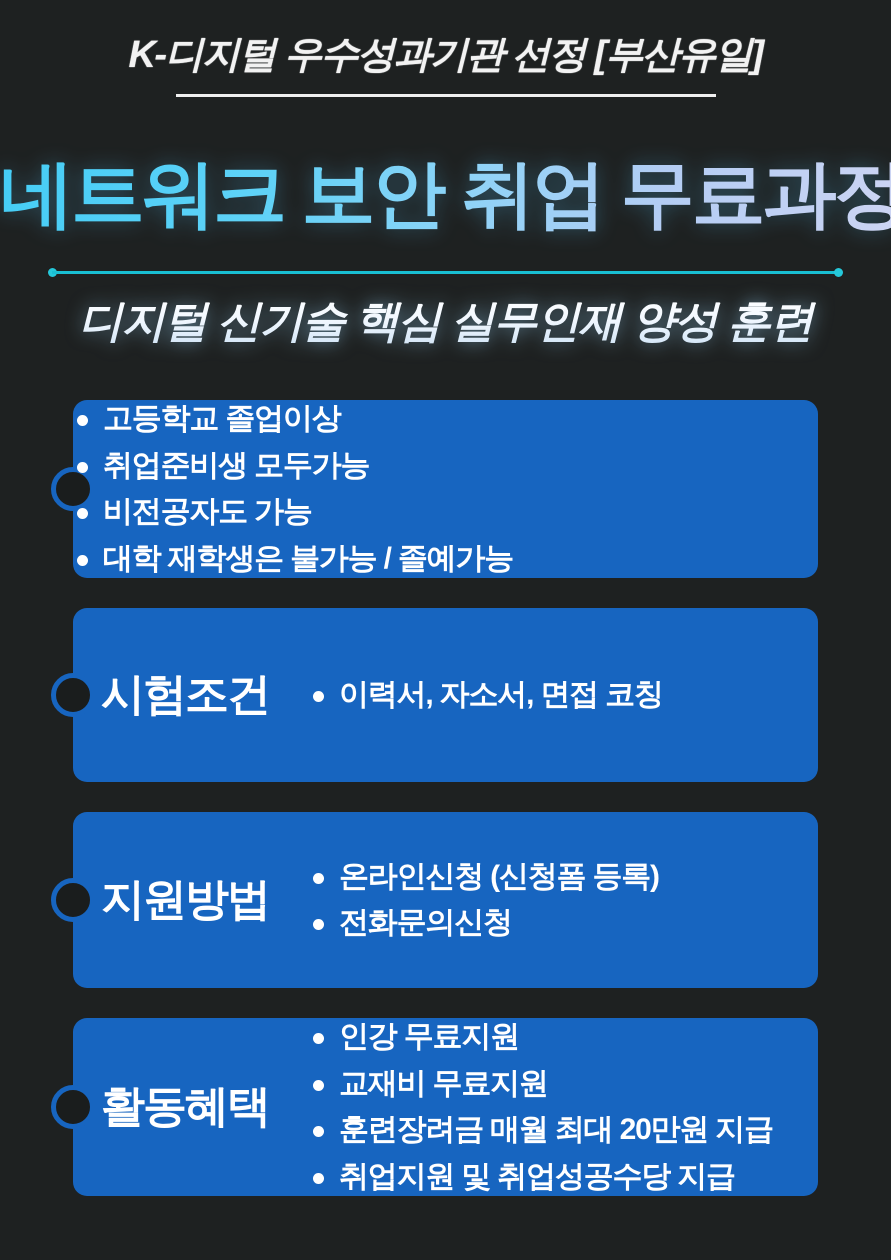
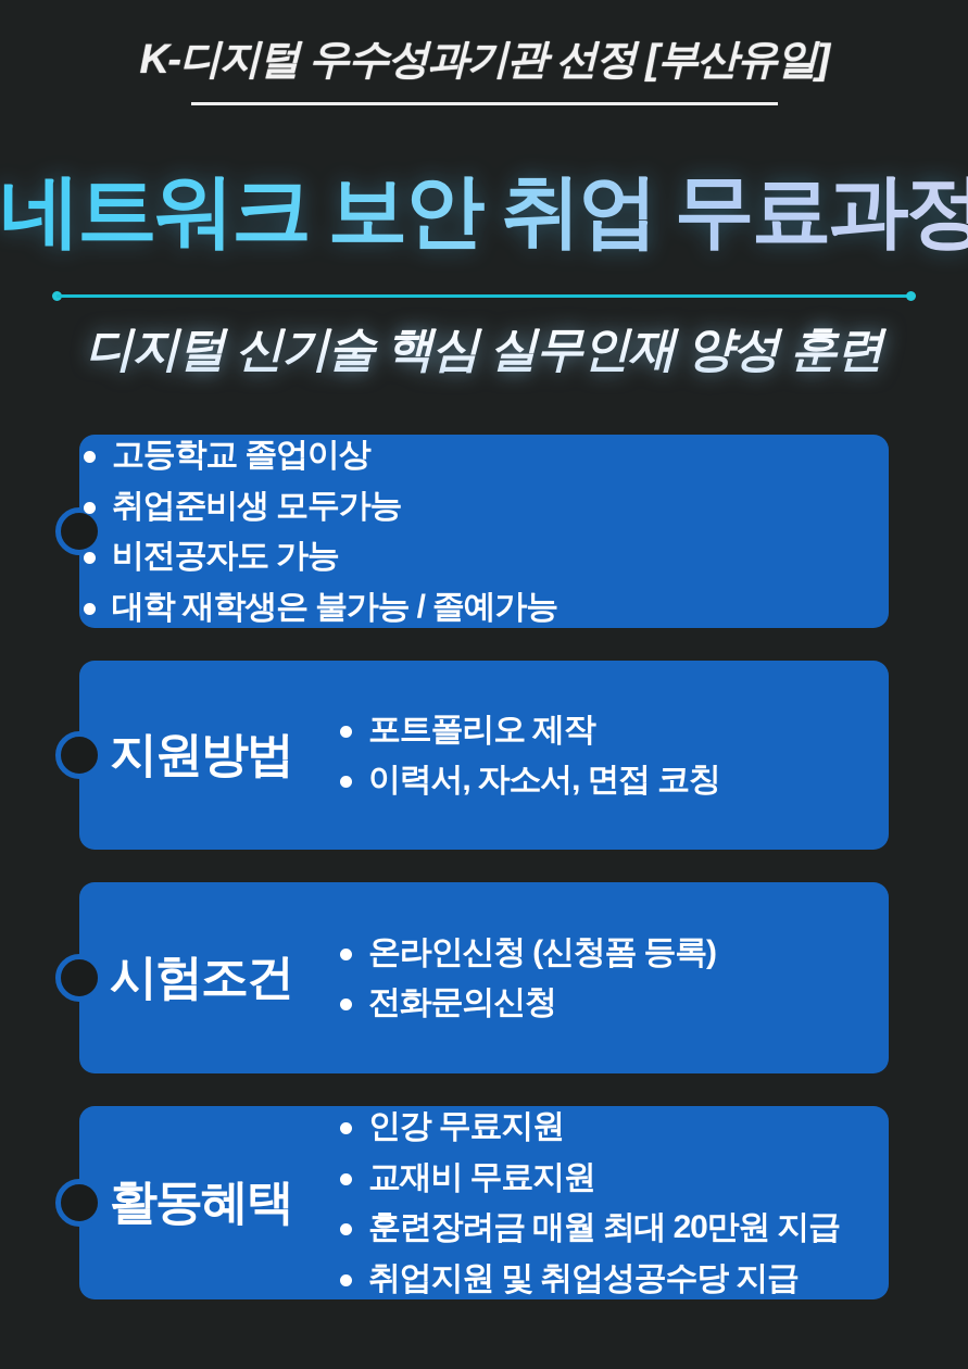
  K-디지털 우수성과기관 선정 [부산유일]
  네트워크 보안 취업 무료과정
  디지털 신기술 핵심 실무인재 양성 훈련
  고등학교 졸업이상
  취업준비생 모두가능
  비전공자도 가능
  대학 재학생은 불가능 / 졸예가능
- 시험조건
+ 지원방법
+ 포트폴리오 제작
  이력서, 자소서, 면접 코칭
- 지원방법
+ 시험조건
  온라인신청 (신청폼 등록)
  전화문의신청
  활동혜택
  인강 무료지원
  교재비 무료지원
  훈련장려금 매월 최대 20만원 지급
  취업지원 및 취업성공수당 지급
